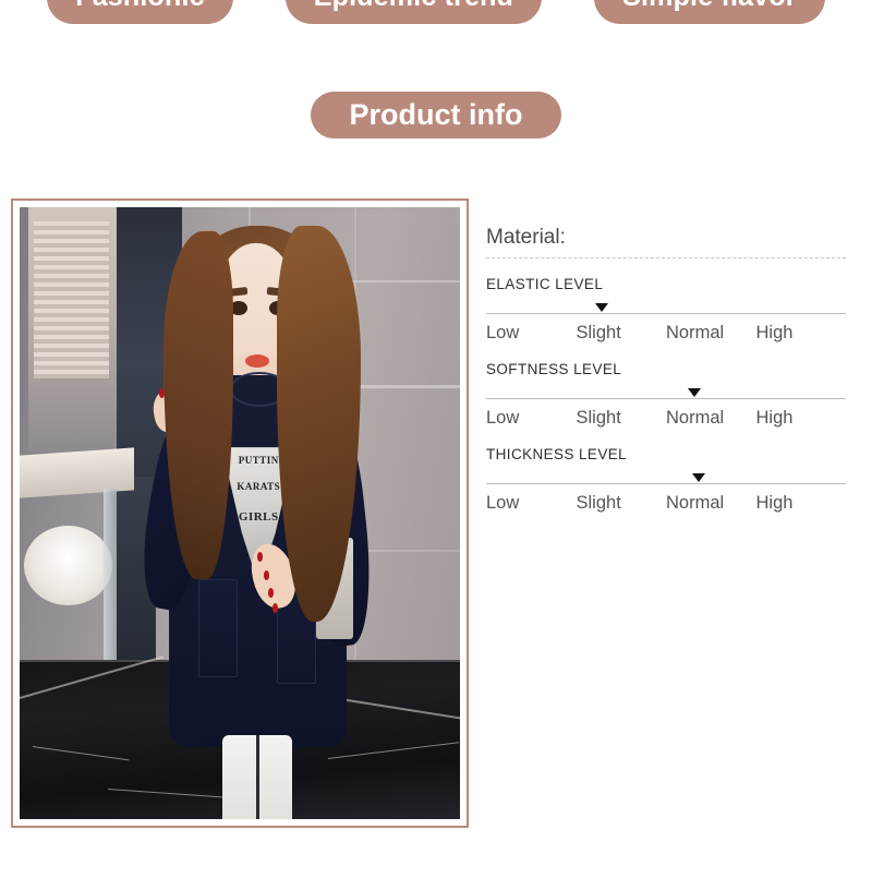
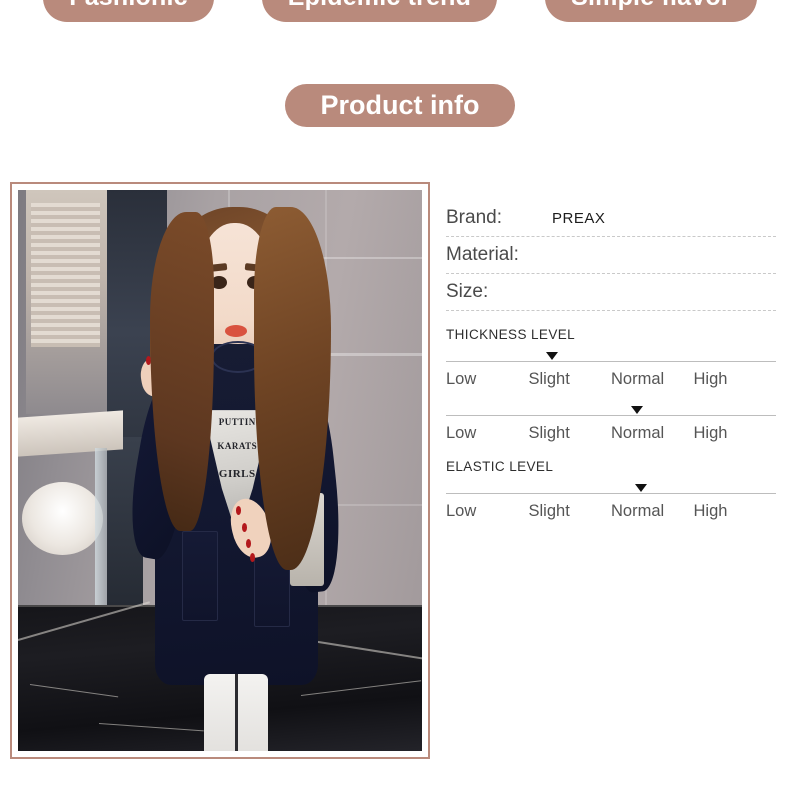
  Product info
  PUTTIN
  KARATS
  GIRLS
+ Brand:
+ PREAX
  Material:
+ Size:
- ELASTIC LEVEL
+ THICKNESS LEVEL
  Low
  Slight
  Normal
  High
- SOFTNESS LEVEL
  Low
  Slight
  Normal
  High
- THICKNESS LEVEL
+ ELASTIC LEVEL
  Low
  Slight
  Normal
  High
